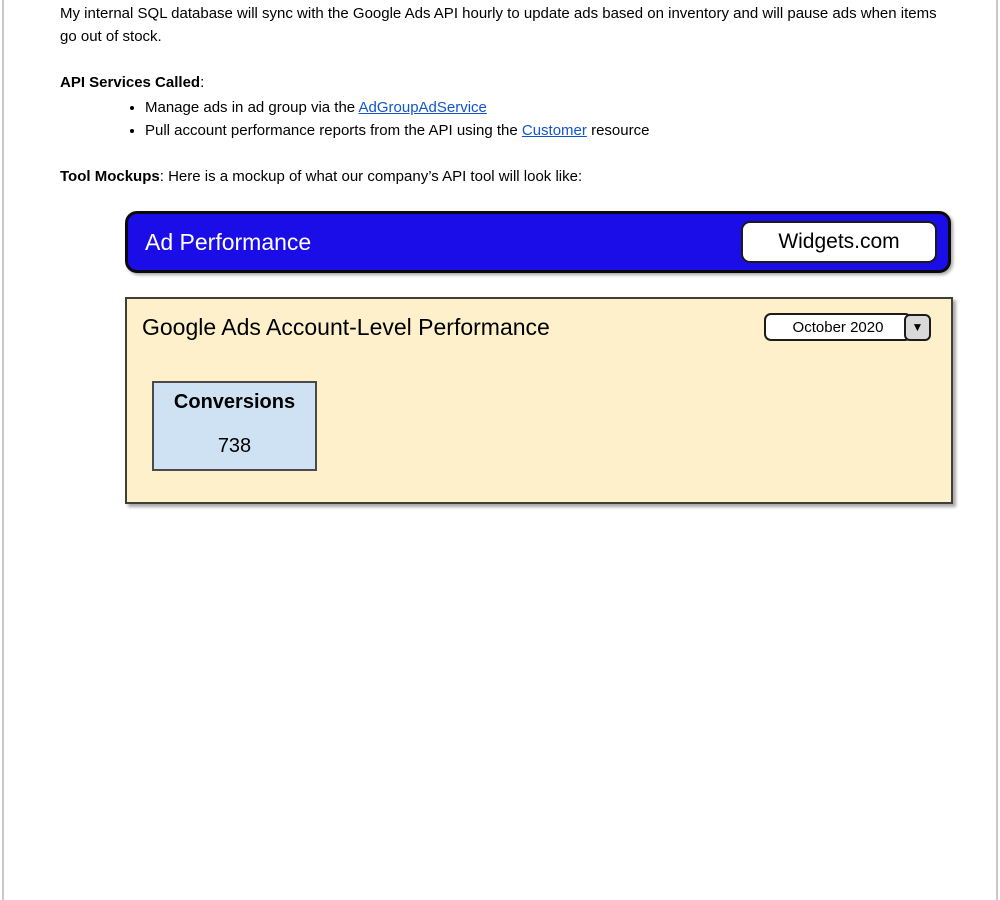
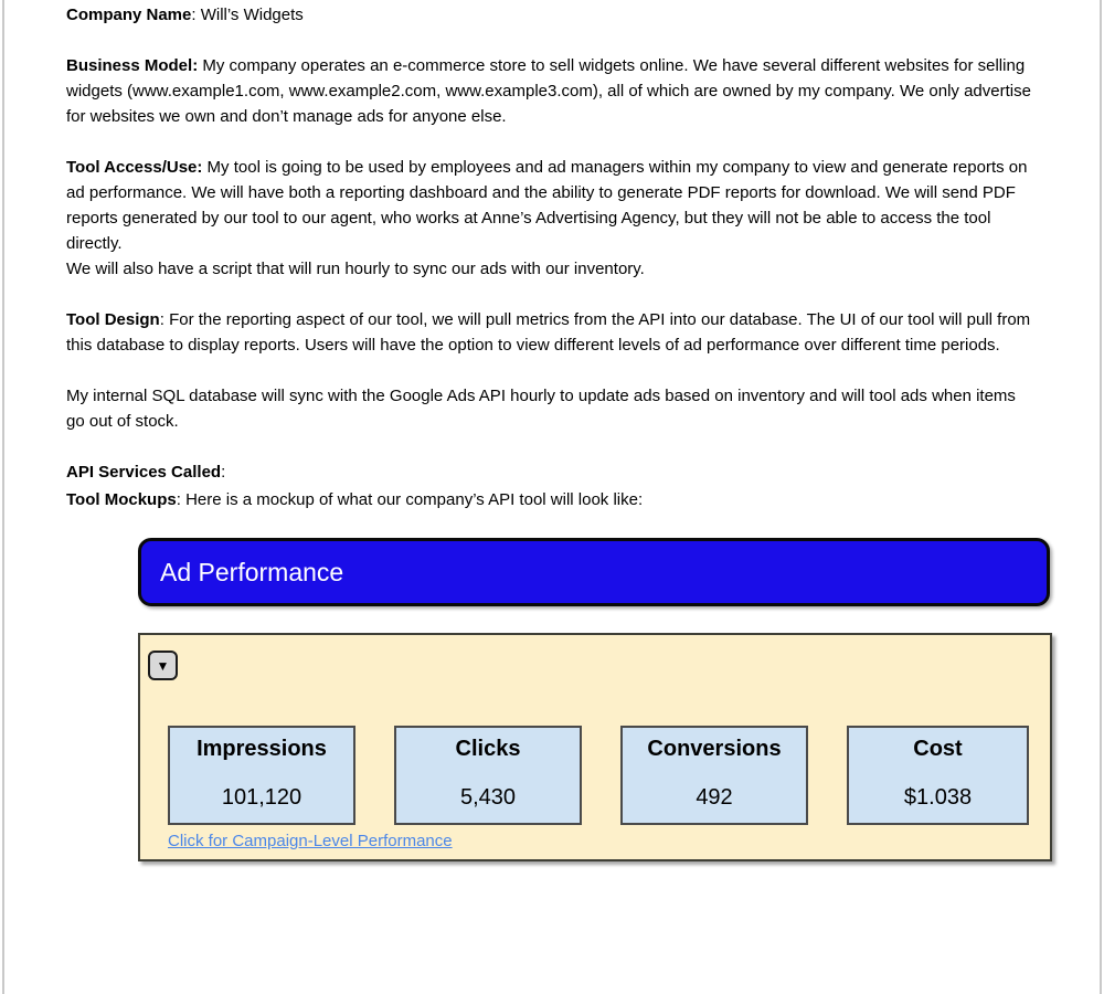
+ Company Name: Will’s Widgets
+ Business Model: My company operates an e-commerce store to sell widgets online. We have several different websites for selling widgets (www.example1.com, www.example2.com, www.example3.com), all of which are owned by my company. We only advertise for websites we own and don’t manage ads for anyone else.
+ Tool Access/Use: My tool is going to be used by employees and ad managers within my company to view and generate reports on ad performance. We will have both a reporting dashboard and the ability to generate PDF reports for download. We will send PDF reports generated by our tool to our agent, who works at Anne’s Advertising Agency, but they will not be able to access the tool directly.
+ We will also have a script that will run hourly to sync our ads with our inventory.
+ Tool Design: For the reporting aspect of our tool, we will pull metrics from the API into our database. The UI of our tool will pull from this database to display reports. Users will have the option to view different levels of ad performance over different time periods.
- My internal SQL database will sync with the Google Ads API hourly to update ads based on inventory and will pause ads when items go out of stock.
+ My internal SQL database will sync with the Google Ads API hourly to update ads based on inventory and will tool ads when items go out of stock.
  API Services Called:
- Manage ads in ad group via the AdGroupAdService
- Pull account performance reports from the API using the Customer resource
  Tool Mockups: Here is a mockup of what our company’s API tool will look like:
  Ad Performance
- Widgets.com
- Google Ads Account-Level Performance
- October 2020
  ▼
+ Impressions
+ 101,120
+ Clicks
+ 5,430
  Conversions
- 738
+ 492
+ Cost
+ $1.038
+ Click for Campaign-Level Performance
